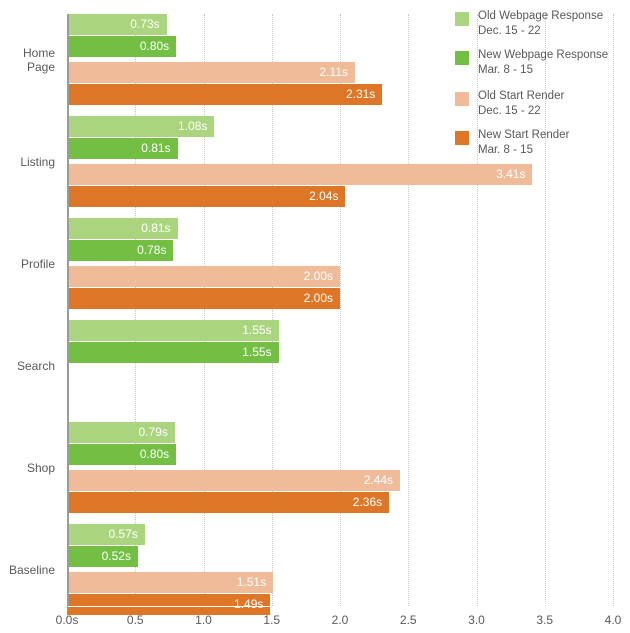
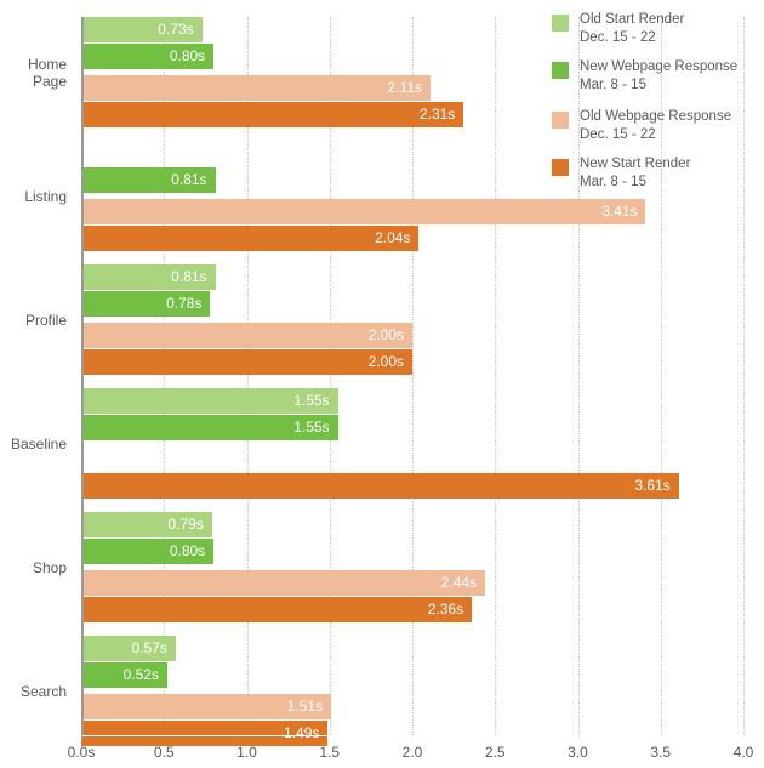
  0.73s
  0.80s
  2.11s
  2.31s
- 1.08s
  0.81s
  3.41s
  2.04s
  0.81s
  0.78s
  2.00s
  2.00s
  1.55s
  1.55s
+ 3.61s
  0.79s
  0.80s
  2.44s
  2.36s
  0.57s
  0.52s
  1.51s
  1.49s
  Home
  Page
  Listing
  Profile
- Search
+ Baseline
  Shop
- Baseline
+ Search
  0.0s
  0.5
  1.0
  1.5
  2.0
  2.5
  3.0
  3.5
  4.0
- Old Webpage Response
+ Old Start Render
  Dec. 15 - 22
  New Webpage Response
  Mar. 8 - 15
- Old Start Render
+ Old Webpage Response
  Dec. 15 - 22
  New Start Render
  Mar. 8 - 15
